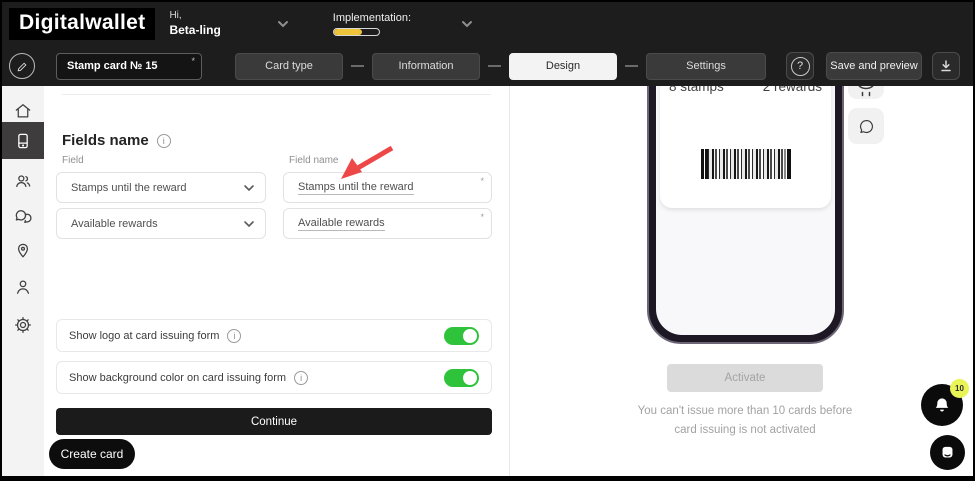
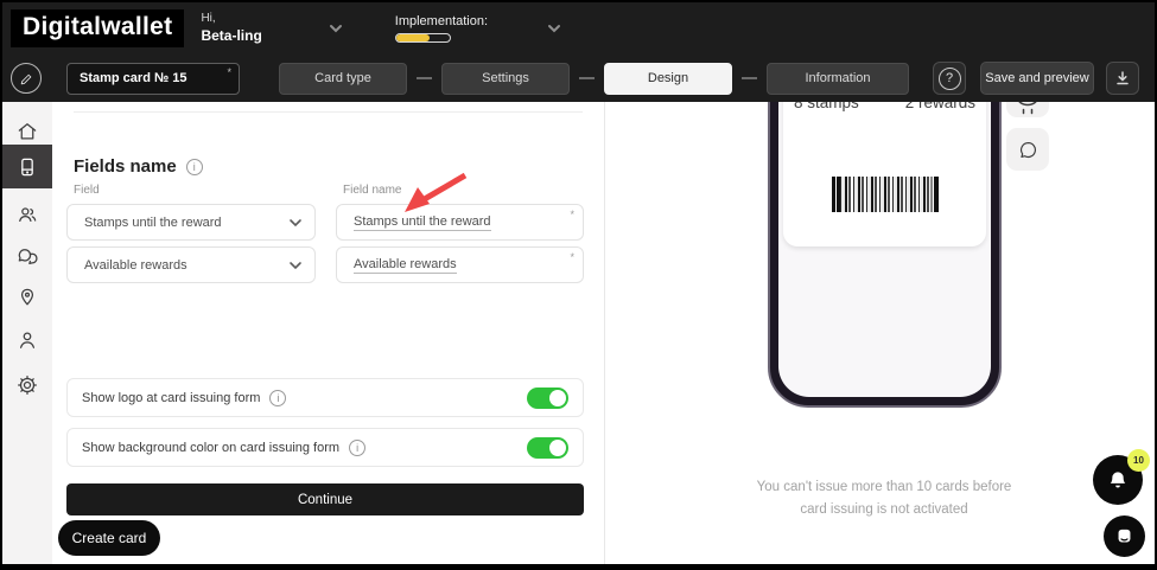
  Digitalwallet
  Hi,
  Beta-ling
  Implementation:
  Stamp card № 15
  *
  Card type
- Information
+ Settings
  Design
- Settings
+ Information
  ?
  Save and preview
  Fields name
  i
  Field
  Field name
  Stamps until the reward
  Stamps until the reward
  *
  Available rewards
  Available rewards
  *
  Show logo at card issuing form
  i
  Show background color on card issuing form
  i
  Continue
  8 stamps
  2 rewards
- Activate
  You can't issue more than 10 cards before
  card issuing is not activated
  Create card
  10
